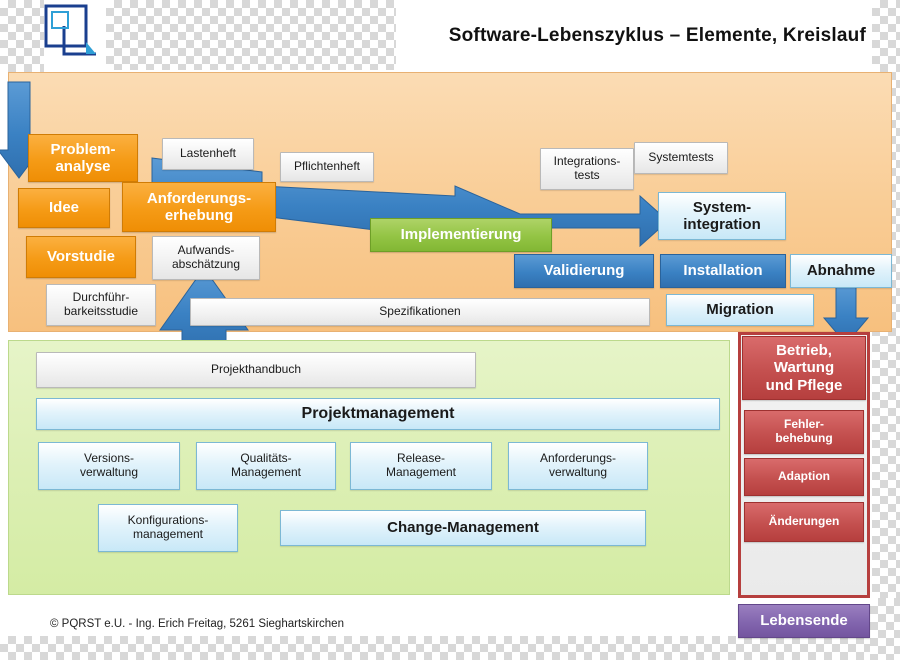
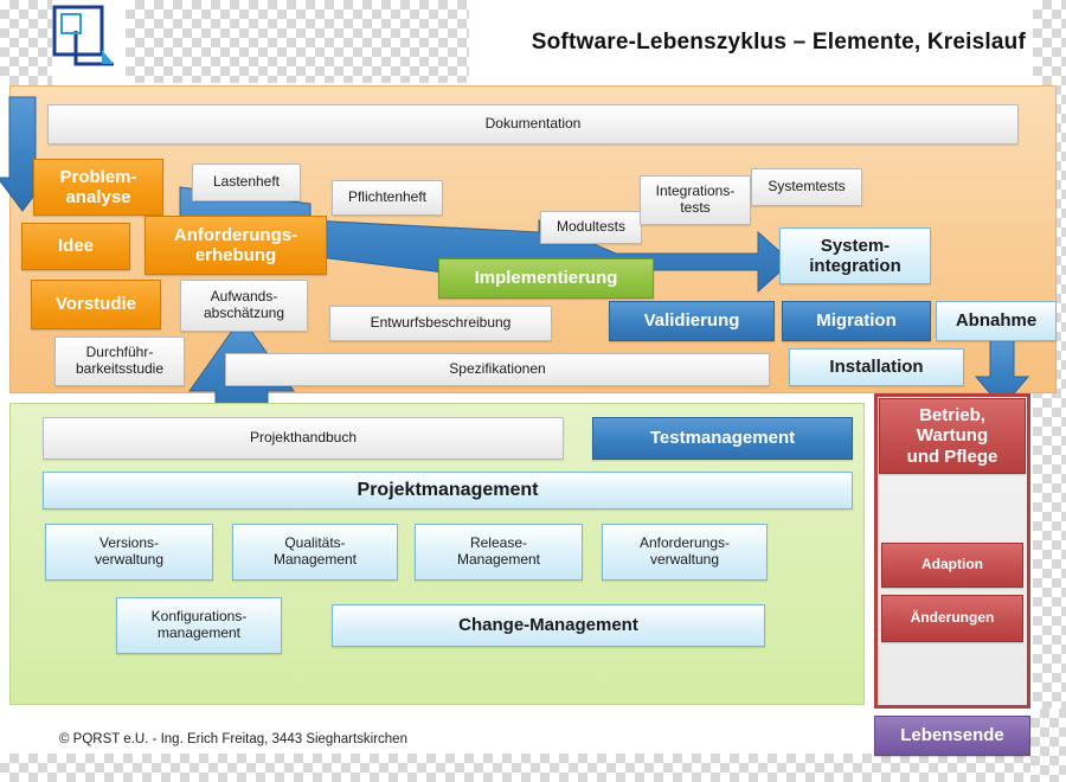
  Software-Lebenszyklus – Elemente, Kreislauf
+ Dokumentation
  Problem-
  analyse
  Idee
  Vorstudie
  Durchführ-
  barkeitsstudie
  Lastenheft
  Anforderungs-
  erhebung
  Aufwands-
  abschätzung
  Pflichtenheft
+ Entwurfsbeschreibung
  Implementierung
+ Modultests
  Integrations-
  tests
  Systemtests
  System-
  integration
  Validierung
- Installation
+ Migration
  Abnahme
- Migration
+ Installation
  Spezifikationen
  Projekthandbuch
+ Testmanagement
  Projektmanagement
  Versions-
  verwaltung
  Qualitäts-
  Management
  Release-
  Management
  Anforderungs-
  verwaltung
  Konfigurations-
  management
  Change-Management
  Betrieb,
  Wartung
  und Pflege
- Fehler-
- behebung
  Adaption
  Änderungen
  Lebensende
- © PQRST e.U. - Ing. Erich Freitag, 5261 Sieghartskirchen
+ © PQRST e.U. - Ing. Erich Freitag, 3443 Sieghartskirchen
